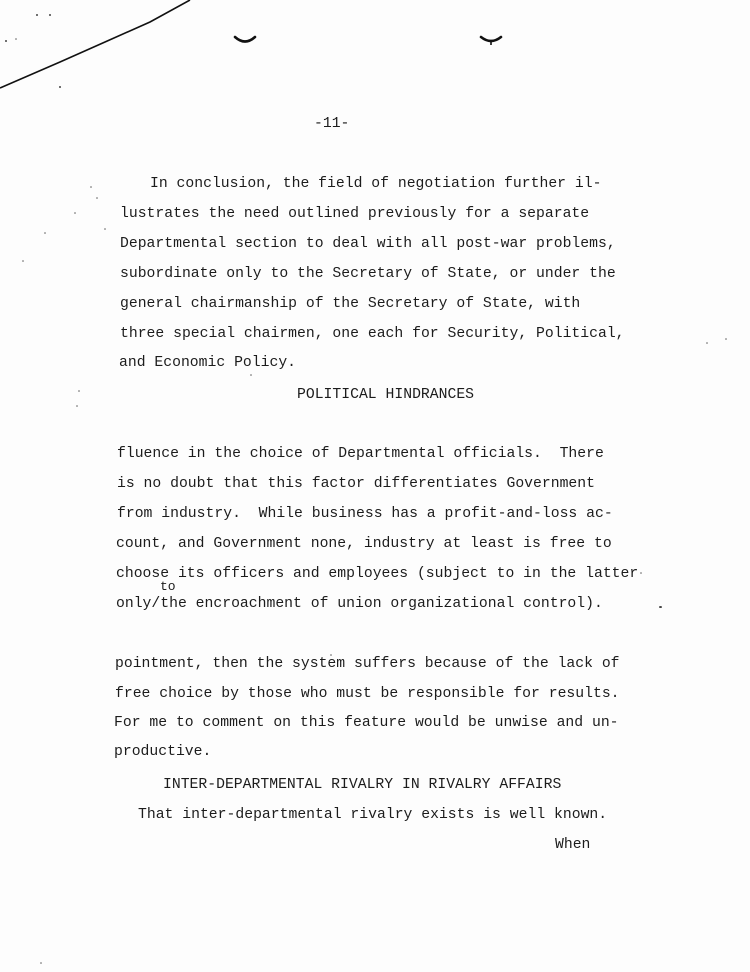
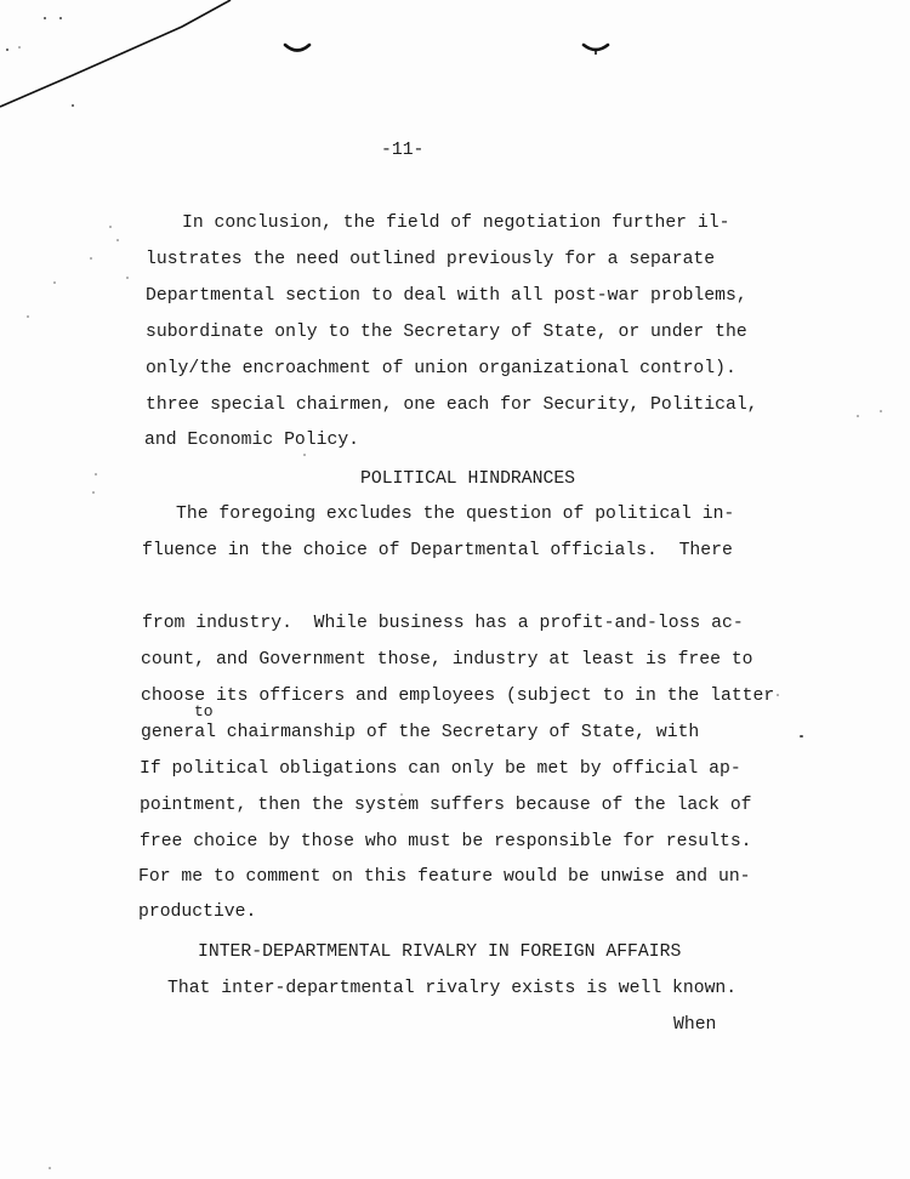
  -11-
  In conclusion, the field of negotiation further il-
  lustrates the need outlined previously for a separate
  Departmental section to deal with all post-war problems,
  subordinate only to the Secretary of State, or under the
- general chairmanship of the Secretary of State, with
+ only/the encroachment of union organizational control).
  three special chairmen, one each for Security, Political,
  and Economic Policy.
  POLITICAL HINDRANCES
+ The foregoing excludes the question of political in-
  fluence in the choice of Departmental officials. There
- is no doubt that this factor differentiates Government
  from industry. While business has a profit-and-loss ac-
- count, and Government none, industry at least is free to
+ count, and Government those, industry at least is free to
  choose its officers and employees (subject to in the latter
  to
- only/the encroachment of union organizational control).
+ general chairmanship of the Secretary of State, with
+ If political obligations can only be met by official ap-
  pointment, then the system suffers because of the lack of
  free choice by those who must be responsible for results.
  For me to comment on this feature would be unwise and un-
  productive.
- INTER-DEPARTMENTAL RIVALRY IN RIVALRY AFFAIRS
+ INTER-DEPARTMENTAL RIVALRY IN FOREIGN AFFAIRS
  That inter-departmental rivalry exists is well known.
  When
